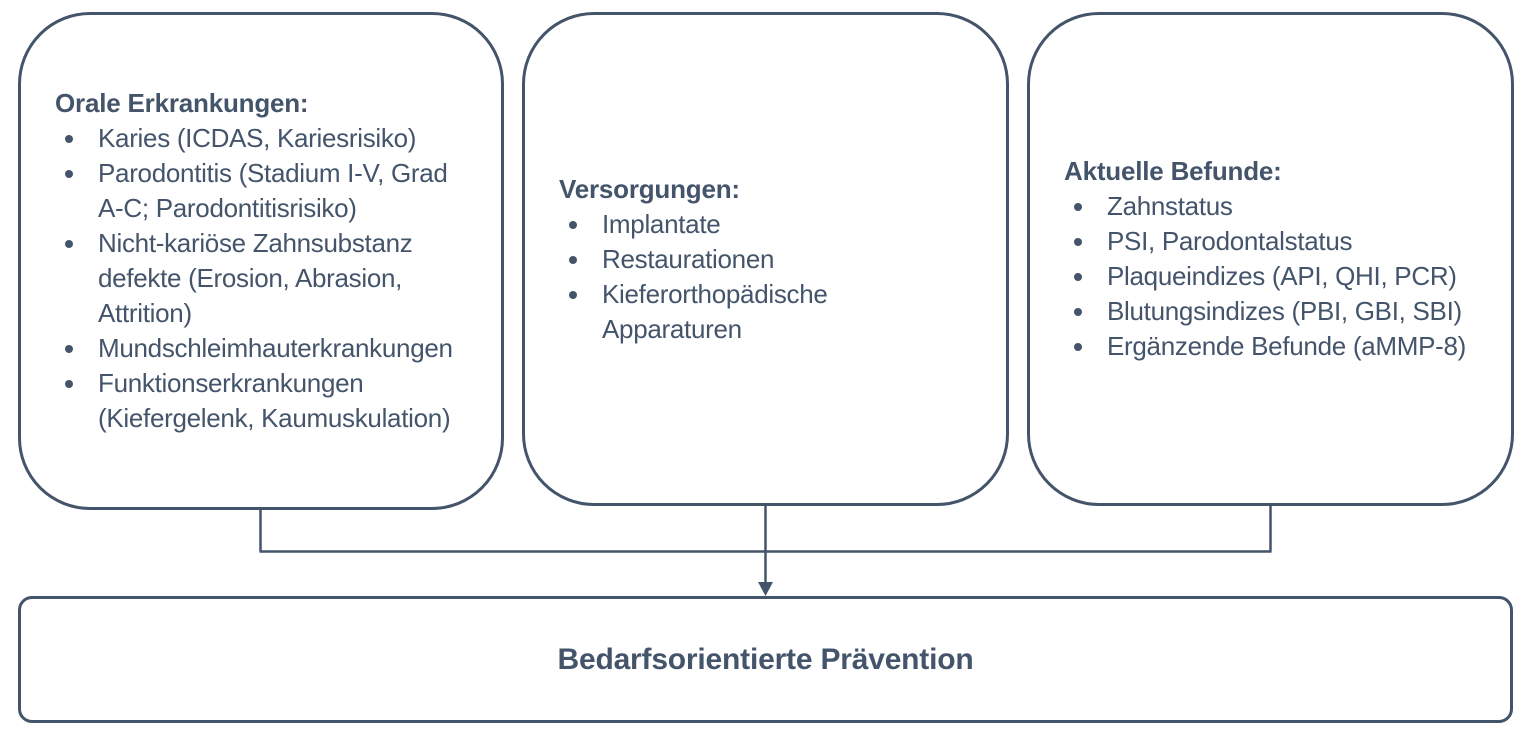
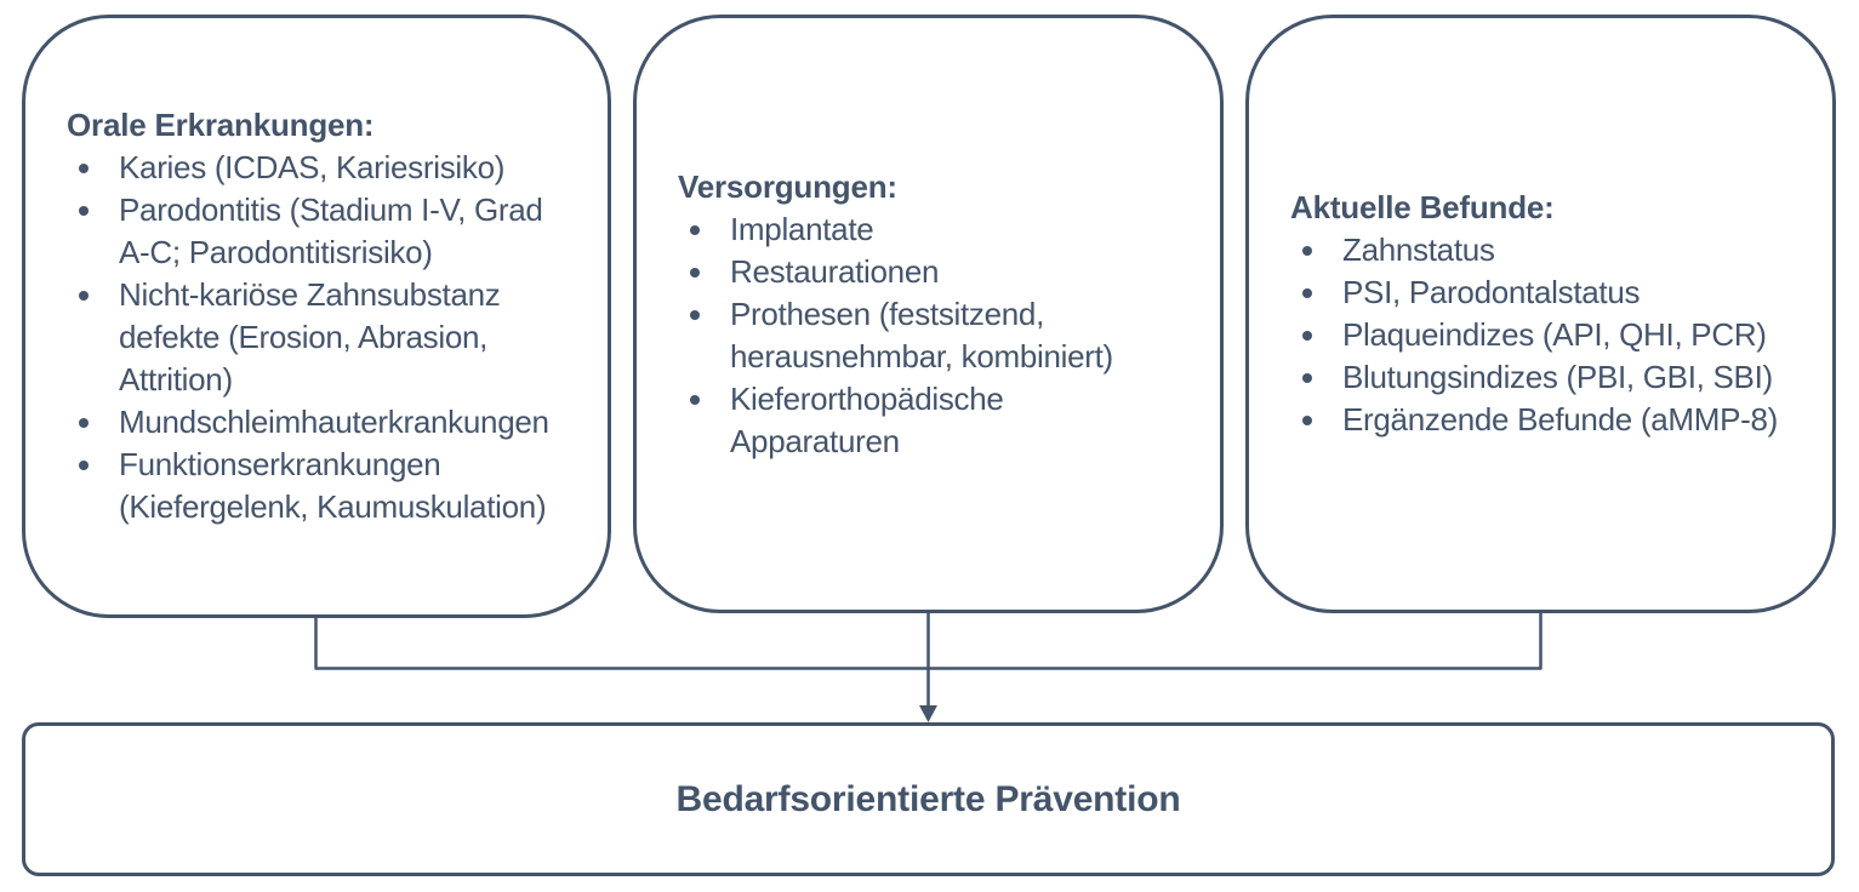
  Orale Erkrankungen:
  Karies (ICDAS, Kariesrisiko)
  Parodontitis (Stadium I-V, Grad
  A-C; Parodontitisrisiko)
  Nicht-kariöse Zahnsubstanz
  defekte (Erosion, Abrasion,
  Attrition)
  Mundschleimhauterkrankungen
  Funktionserkrankungen
  (Kiefergelenk, Kaumuskulation)
  Versorgungen:
  Implantate
  Restaurationen
+ Prothesen (festsitzend,
+ herausnehmbar, kombiniert)
  Kieferorthopädische
  Apparaturen
  Aktuelle Befunde:
  Zahnstatus
  PSI, Parodontalstatus
  Plaqueindizes (API, QHI, PCR)
  Blutungsindizes (PBI, GBI, SBI)
  Ergänzende Befunde (aMMP-8)
  Bedarfsorientierte Prävention
